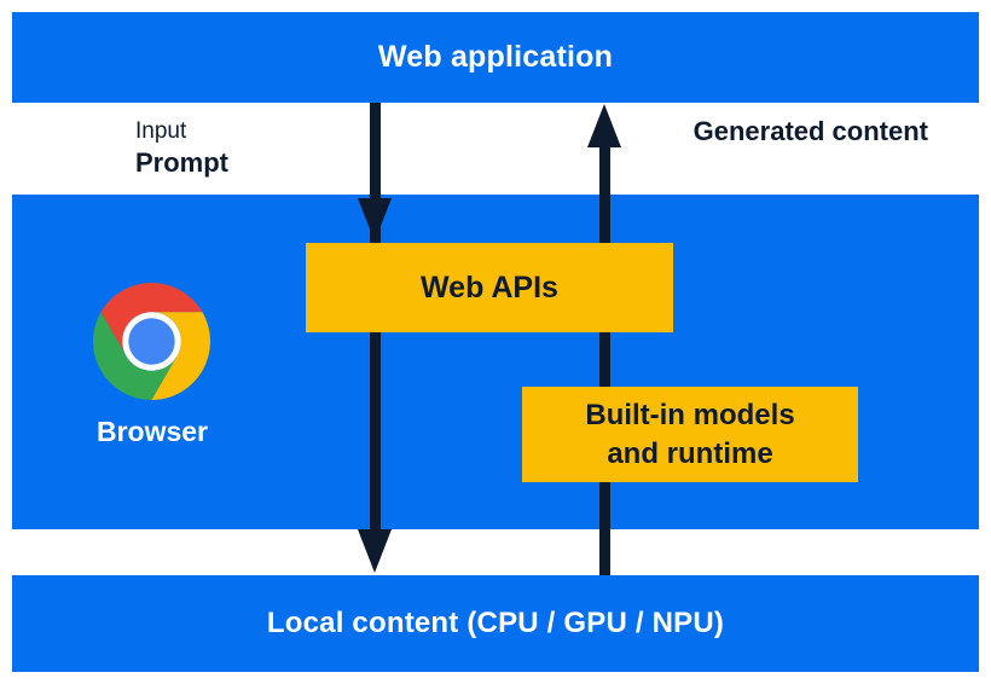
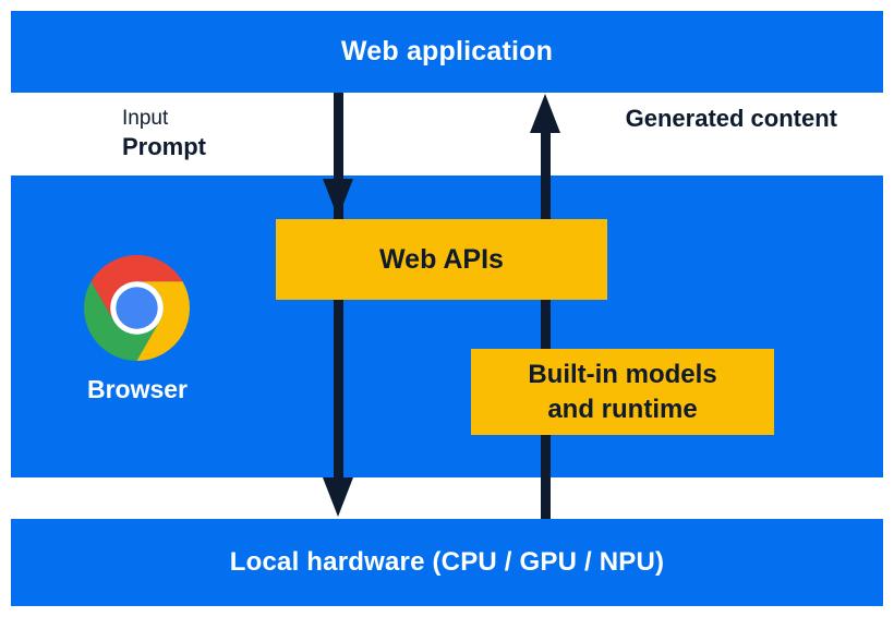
  Web application
  Input
  Prompt
  Generated content
  Browser
  Web APIs
  Built-in models
  and runtime
- Local content (CPU / GPU / NPU)
+ Local hardware (CPU / GPU / NPU)
